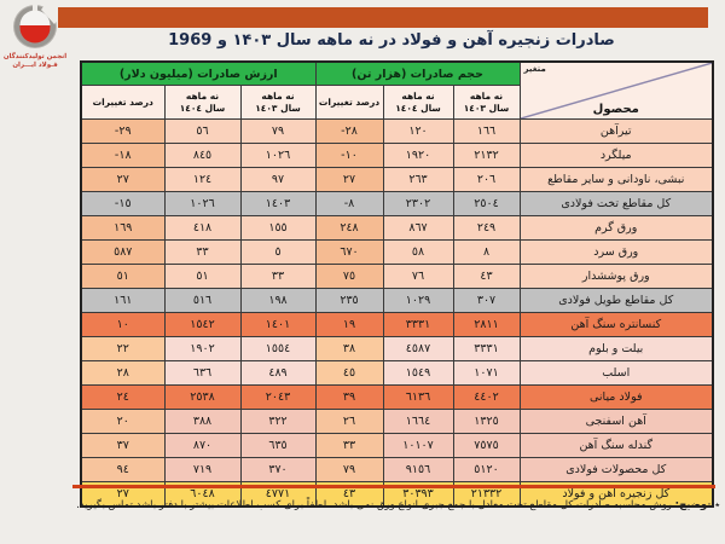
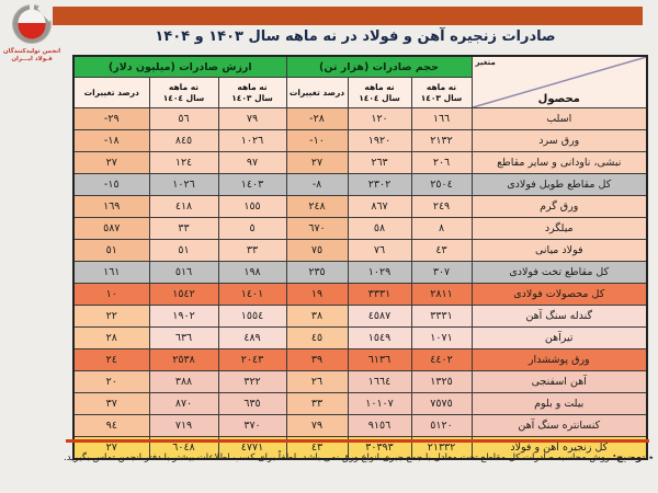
- صادرات زنجیره آهن و فولاد در نه ماهه سال ۱۴۰۳ و 1969
+ صادرات زنجیره آهن و فولاد در نه ماهه سال ۱۴۰۳ و ۱۴۰۴
  متغیر محصول	حجم صادرات (هزار تن)	ارزش صادرات (میلیون دلار)
  نه ماهه سال ١٤٠٣	نه ماهه سال ١٤٠٤	درصد تغییرات	نه ماهه سال ١٤٠٣	نه ماهه سال ١٤٠٤	درصد تغییرات
- تیرآهن	١٦٦	١٢٠	-٢٨	٧٩	٥٦	-٢٩
+ اسلب	١٦٦	١٢٠	-٢٨	٧٩	٥٦	-٢٩
- میلگرد	٢١٣٢	١٩٢٠	-١٠	١٠٢٦	٨٤٥	-١٨
+ ورق سرد	٢١٣٢	١٩٢٠	-١٠	١٠٢٦	٨٤٥	-١٨
  نبشی، ناودانی و سایر مقاطع	٢٠٦	٢٦٣	٢٧	٩٧	١٢٤	٢٧
- کل مقاطع تخت فولادی	٢٥٠٤	٢٣٠٢	-٨	١٤٠٣	١٠٢٦	-١٥
+ کل مقاطع طویل فولادی	٢٥٠٤	٢٣٠٢	-٨	١٤٠٣	١٠٢٦	-١٥
  ورق گرم	٢٤٩	٨٦٧	٢٤٨	١٥٥	٤١٨	١٦٩
- ورق سرد	٨	٥٨	٦٧٠	٥	٣٣	٥٨٧
+ میلگرد	٨	٥٨	٦٧٠	٥	٣٣	٥٨٧
- ورق پوششدار	٤٣	٧٦	٧٥	٣٣	٥١	٥١
+ فولاد میانی	٤٣	٧٦	٧٥	٣٣	٥١	٥١
- کل مقاطع طویل فولادی	٣٠٧	١٠٢٩	٢٣٥	١٩٨	٥١٦	١٦١
+ کل مقاطع تخت فولادی	٣٠٧	١٠٢٩	٢٣٥	١٩٨	٥١٦	١٦١
- کنسانتره سنگ آهن	٢٨١١	٣٣٣١	١٩	١٤٠١	١٥٤٢	١٠
+ کل محصولات فولادی	٢٨١١	٣٣٣١	١٩	١٤٠١	١٥٤٢	١٠
- بیلت و بلوم	٣٣٣١	٤٥٨٧	٣٨	١٥٥٤	١٩٠٢	٢٢
+ گندله سنگ آهن	٣٣٣١	٤٥٨٧	٣٨	١٥٥٤	١٩٠٢	٢٢
- اسلب	١٠٧١	١٥٤٩	٤٥	٤٨٩	٦٣٦	٢٨
+ تیرآهن	١٠٧١	١٥٤٩	٤٥	٤٨٩	٦٣٦	٢٨
- فولاد میانی	٤٤٠٢	٦١٣٦	٣٩	٢٠٤٣	٢٥٣٨	٢٤
+ ورق پوششدار	٤٤٠٢	٦١٣٦	٣٩	٢٠٤٣	٢٥٣٨	٢٤
  آهن اسفنجی	١٣٢٥	١٦٦٤	٢٦	٣٢٢	٣٨٨	٢٠
- گندله سنگ آهن	٧٥٧٥	١٠١٠٧	٣٣	٦٣٥	٨٧٠	٣٧
+ بیلت و بلوم	٧٥٧٥	١٠١٠٧	٣٣	٦٣٥	٨٧٠	٣٧
- کل محصولات فولادی	٥١٢٠	٩١٥٦	٧٩	٣٧٠	٧١٩	٩٤
+ کنسانتره سنگ آهن	٥١٢٠	٩١٥٦	٧٩	٣٧٠	٧١٩	٩٤
  کل زنجیره آهن و فولاد	٢١٣٣٢	٣٠٣٩٣	٤٣	٤٧٧١	٦٠٤٨	٢٧
- ٭ توضیح: روش محاسبه صادرات کل مقاطع تخت معادل با جمع جبری انواع ورق نمی باشد. لطفاً برای کسب اطلاعات بیشتر با دفتر باشد تماس بگیرید.
+ ٭ توضیح: روش محاسبه صادرات کل مقاطع تخت معادل با جمع جبری انواع ورق نمی باشد. لطفاً برای کسب اطلاعات بیشتر با دفتر انجمن تماس بگیرید.
